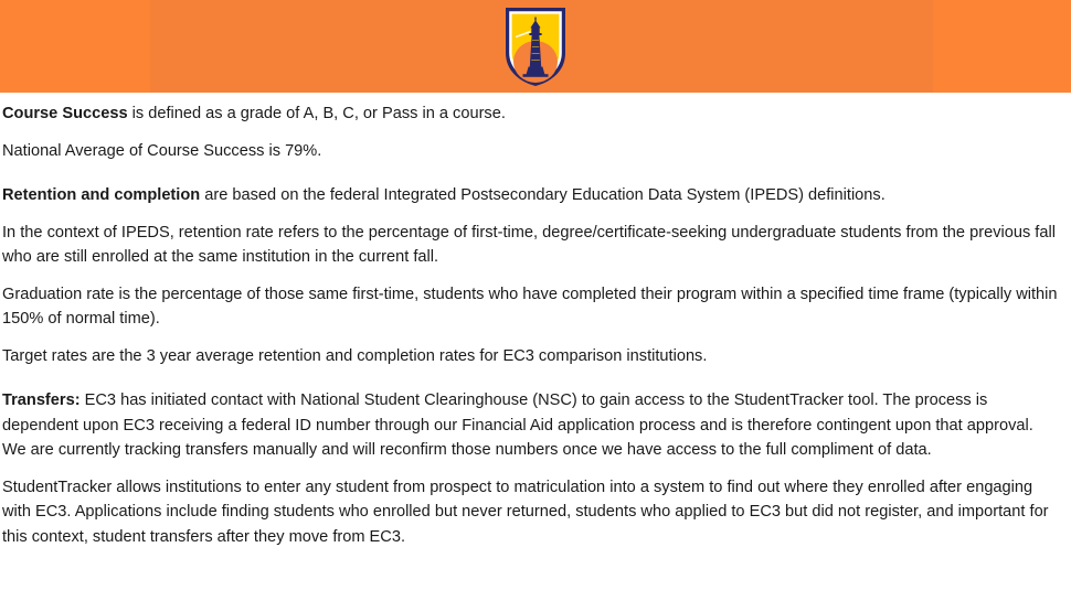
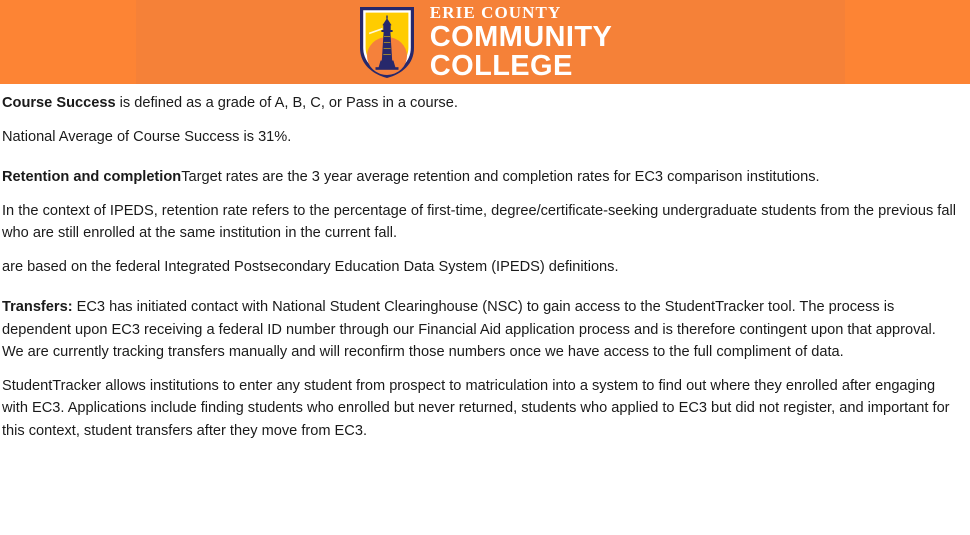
+ ERIE COUNTY
+ COMMUNITY
+ COLLEGE
  Course Success is defined as a grade of A, B, C, or Pass in a course.
- National Average of Course Success is 79%.
+ National Average of Course Success is 31%.
- Retention and completion are based on the federal Integrated Postsecondary Education Data System (IPEDS) definitions.
+ Retention and completionTarget rates are the 3 year average retention and completion rates for EC3 comparison institutions.
  In the context of IPEDS, retention rate refers to the percentage of first-time, degree/certificate-seeking undergraduate students from the previous fall who are still enrolled at the same institution in the current fall.
- Graduation rate is the percentage of those same first-time, students who have completed their program within a specified time frame (typically within 150% of normal time).
- Target rates are the 3 year average retention and completion rates for EC3 comparison institutions.
+ are based on the federal Integrated Postsecondary Education Data System (IPEDS) definitions.
  Transfers: EC3 has initiated contact with National Student Clearinghouse (NSC) to gain access to the StudentTracker tool. The process is dependent upon EC3 receiving a federal ID number through our Financial Aid application process and is therefore contingent upon that approval. We are currently tracking transfers manually and will reconfirm those numbers once we have access to the full compliment of data.
  StudentTracker allows institutions to enter any student from prospect to matriculation into a system to find out where they enrolled after engaging with EC3. Applications include finding students who enrolled but never returned, students who applied to EC3 but did not register, and important for this context, student transfers after they move from EC3.
